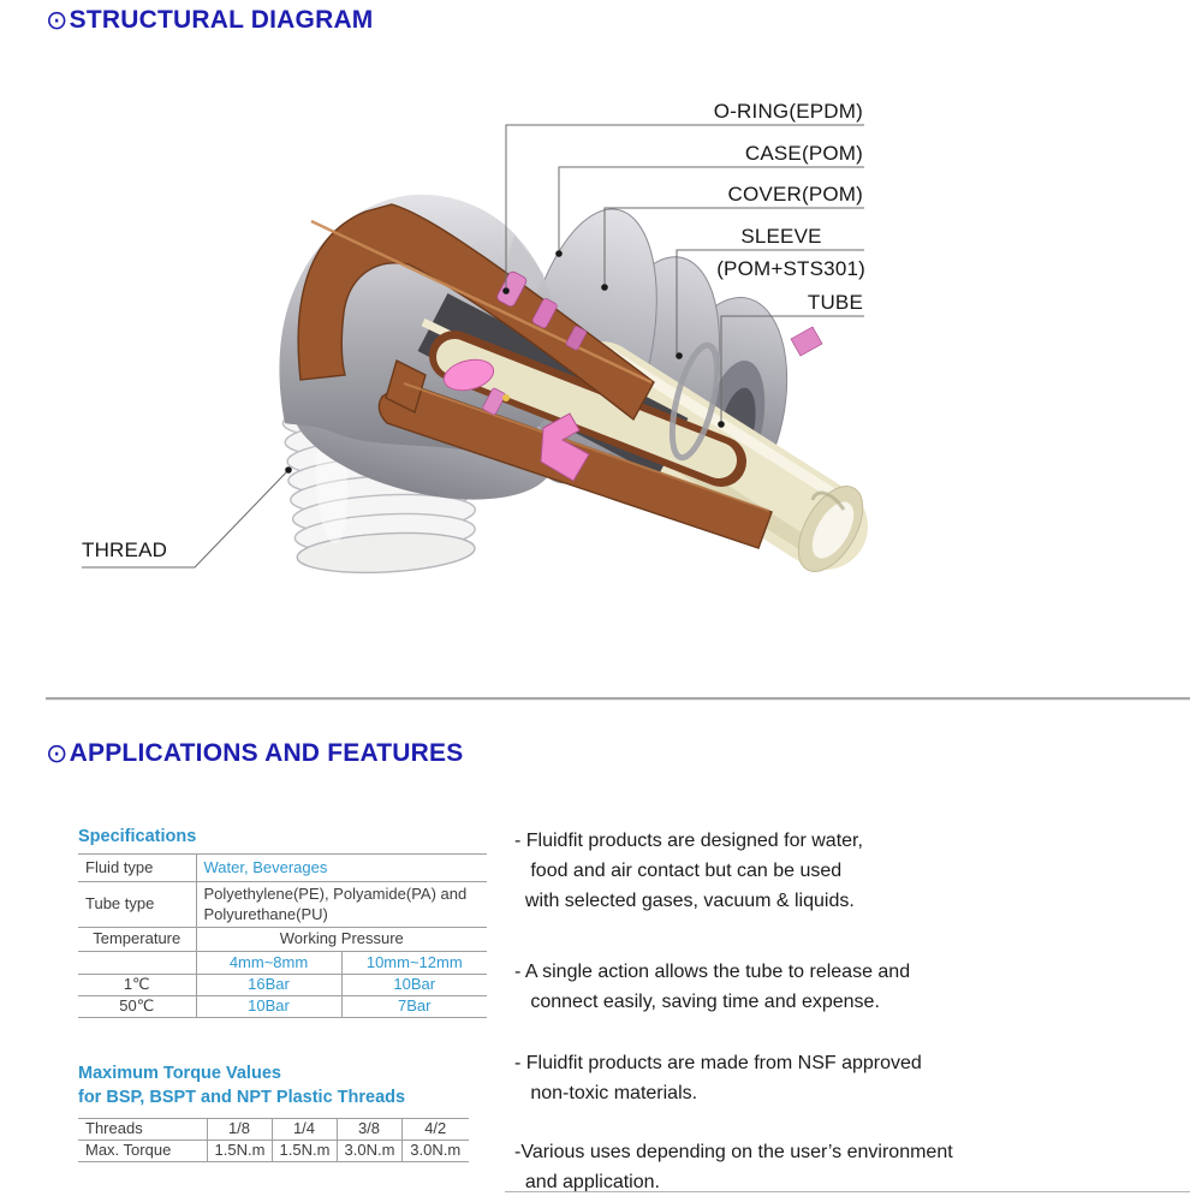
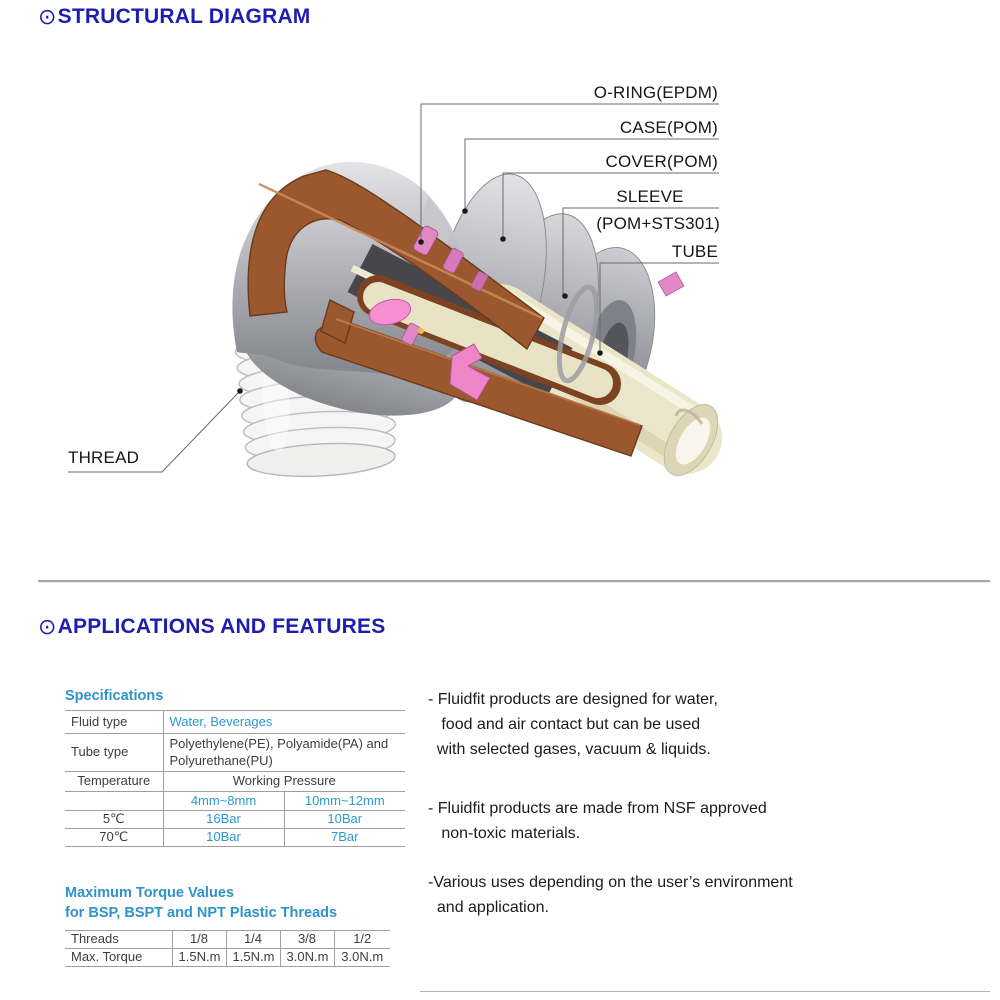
  ⊙
  STRUCTURAL DIAGRAM
  O-RING(EPDM)
  CASE(POM)
  COVER(POM)
  SLEEVE
  (POM+STS301)
  TUBE
  THREAD
  ⊙
  APPLICATIONS AND FEATURES
  Specifications
  Fluid type	Water, Beverages
  Tube type	Polyethylene(PE), Polyamide(PA) and Polyurethane(PU)
  Temperature	Working Pressure
  	4mm~8mm	10mm~12mm
- 1℃	16Bar	10Bar
+ 5℃	16Bar	10Bar
- 50℃	10Bar	7Bar
+ 70℃	10Bar	7Bar
  Maximum Torque Values
  for BSP, BSPT and NPT Plastic Threads
- Threads	1/8	1/4	3/8	4/2
+ Threads	1/8	1/4	3/8	1/2
  Max. Torque	1.5N.m	1.5N.m	3.0N.m	3.0N.m
  - Fluidfit products are designed for water,
  food and air contact but can be used
  with selected gases, vacuum & liquids.
- - A single action allows the tube to release and
- connect easily, saving time and expense.
  - Fluidfit products are made from NSF approved
  non-toxic materials.
  -Various uses depending on the user’s environment
  and application.
